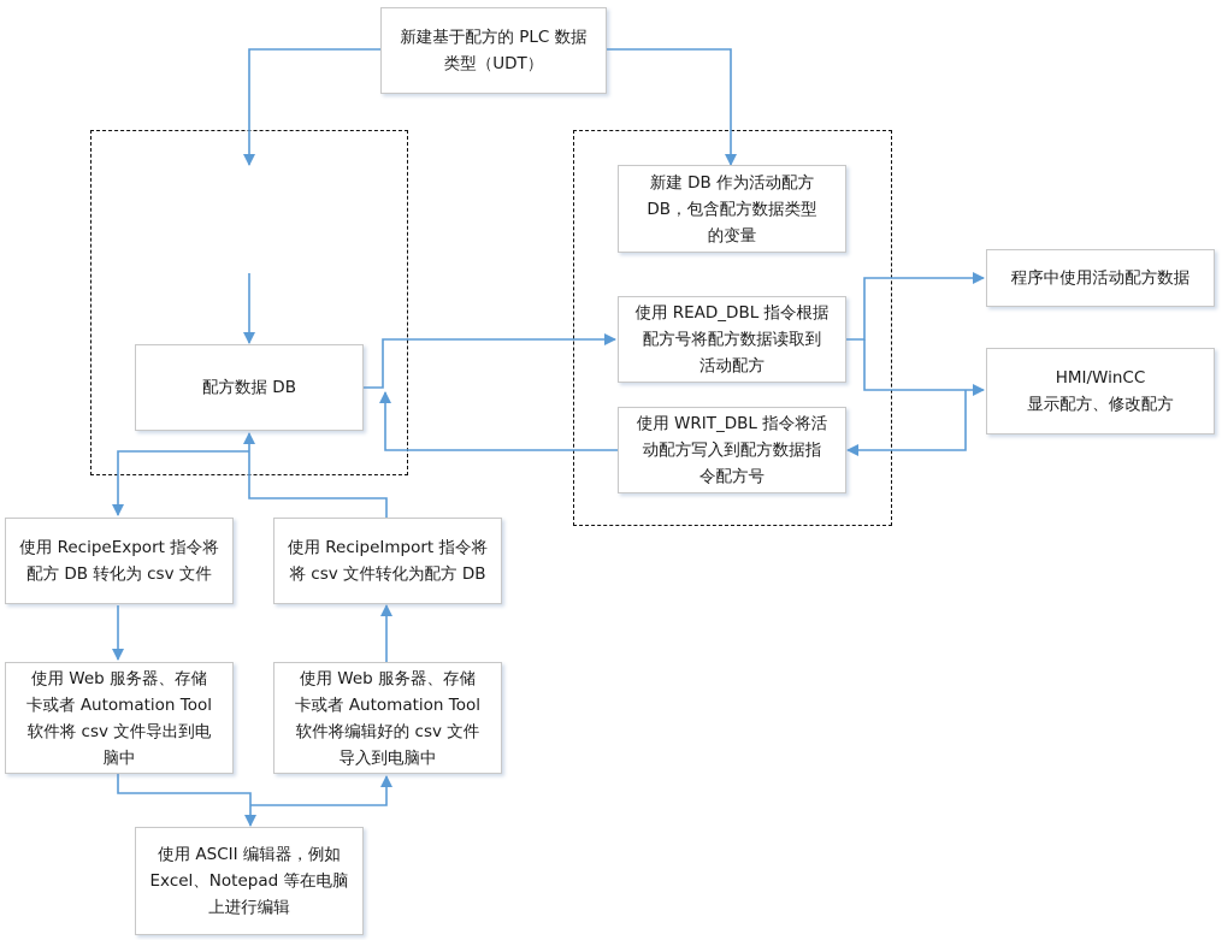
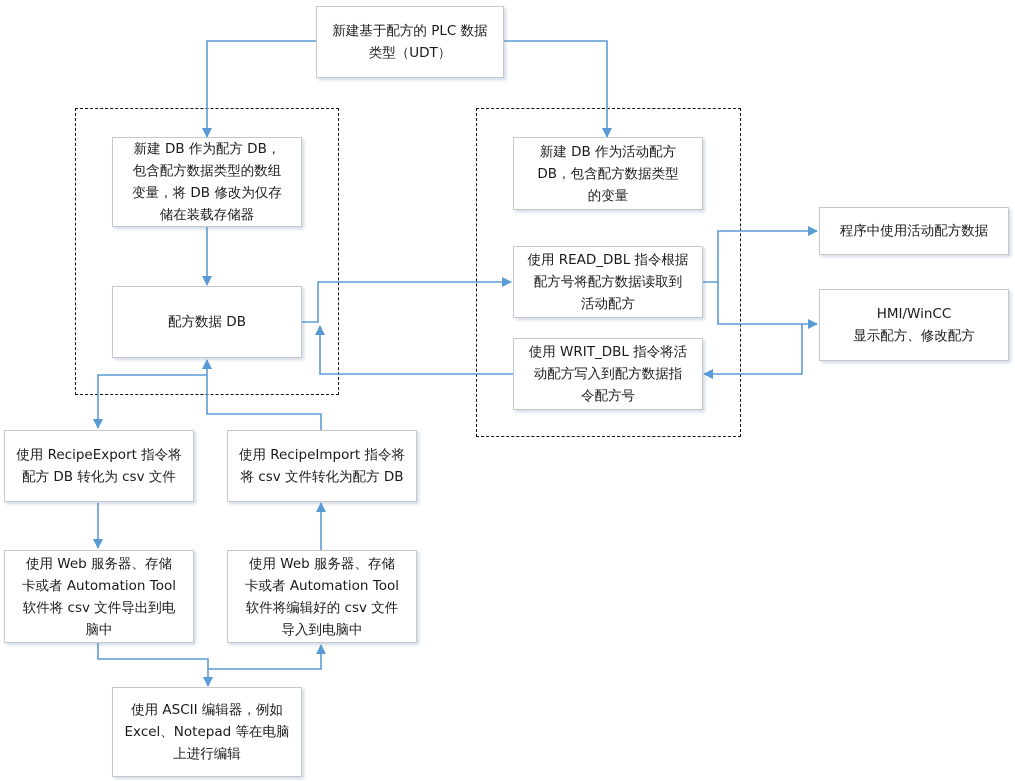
  新建基于配方的 PLC 数据
  类型（UDT）
+ 新建 DB 作为配方 DB，
+ 包含配方数据类型的数组
+ 变量，将 DB 修改为仅存
+ 储在装载存储器
  配方数据 DB
  新建 DB 作为活动配方
  DB，包含配方数据类型
  的变量
  使用 READ_DBL 指令根据
  配方号将配方数据读取到
  活动配方
  使用 WRIT_DBL 指令将活
  动配方写入到配方数据指
  令配方号
  程序中使用活动配方数据
  HMI/WinCC
  显示配方、修改配方
  使用 RecipeExport 指令将
  配方 DB 转化为 csv 文件
  使用 RecipeImport 指令将
  将 csv 文件转化为配方 DB
  使用 Web 服务器、存储
  卡或者 Automation Tool
  软件将 csv 文件导出到电
  脑中
  使用 Web 服务器、存储
  卡或者 Automation Tool
  软件将编辑好的 csv 文件
  导入到电脑中
  使用 ASCII 编辑器，例如
  Excel、Notepad 等在电脑
  上进行编辑
